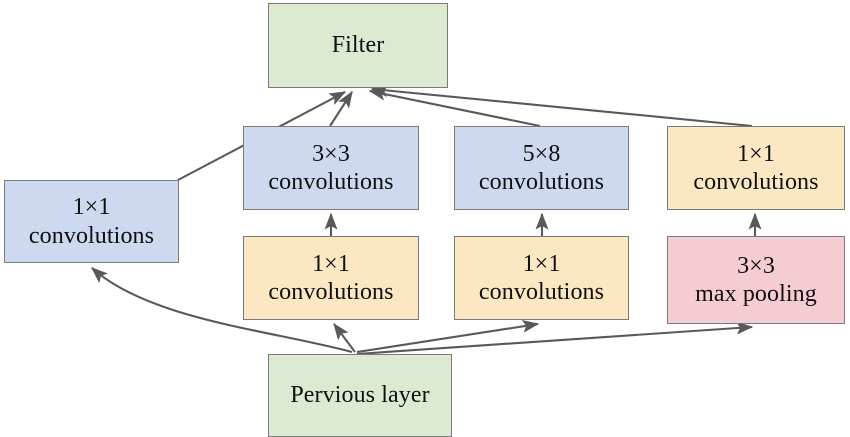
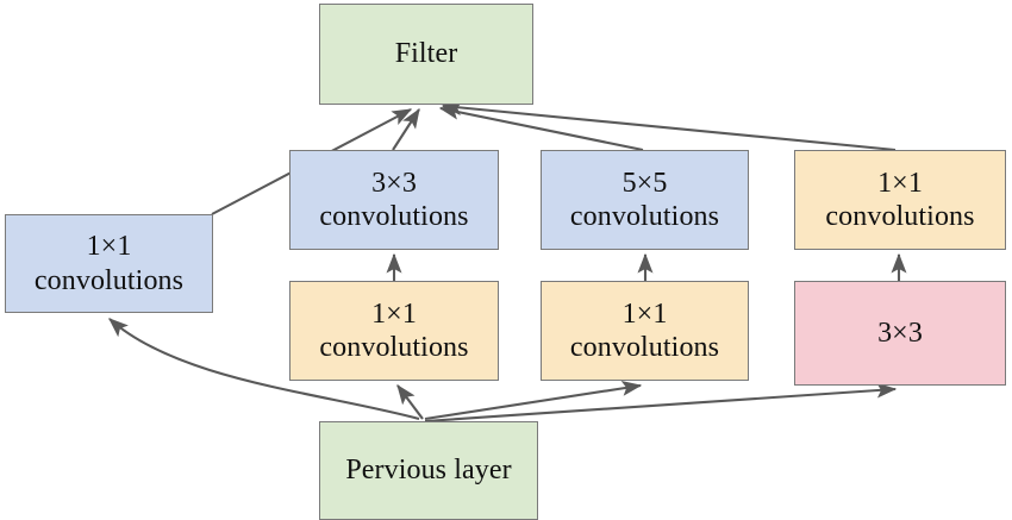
  Filter
  1×1
  convolutions
  3×3
  convolutions
- 5×8
+ 5×5
  convolutions
  1×1
  convolutions
  1×1
  convolutions
  1×1
  convolutions
  3×3
- max pooling
  Pervious layer
